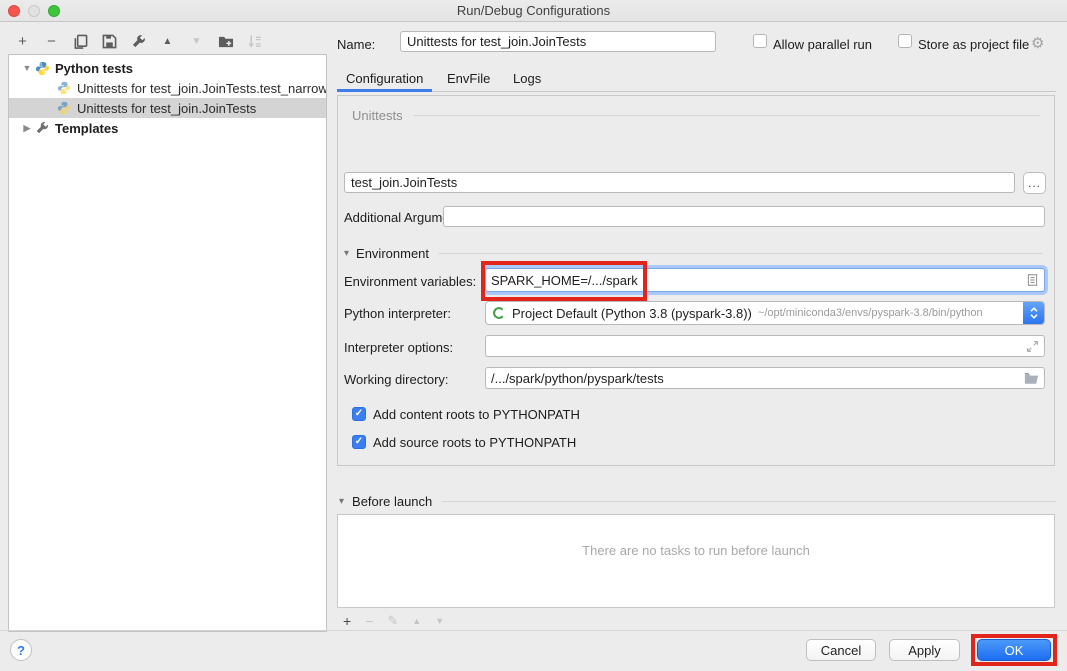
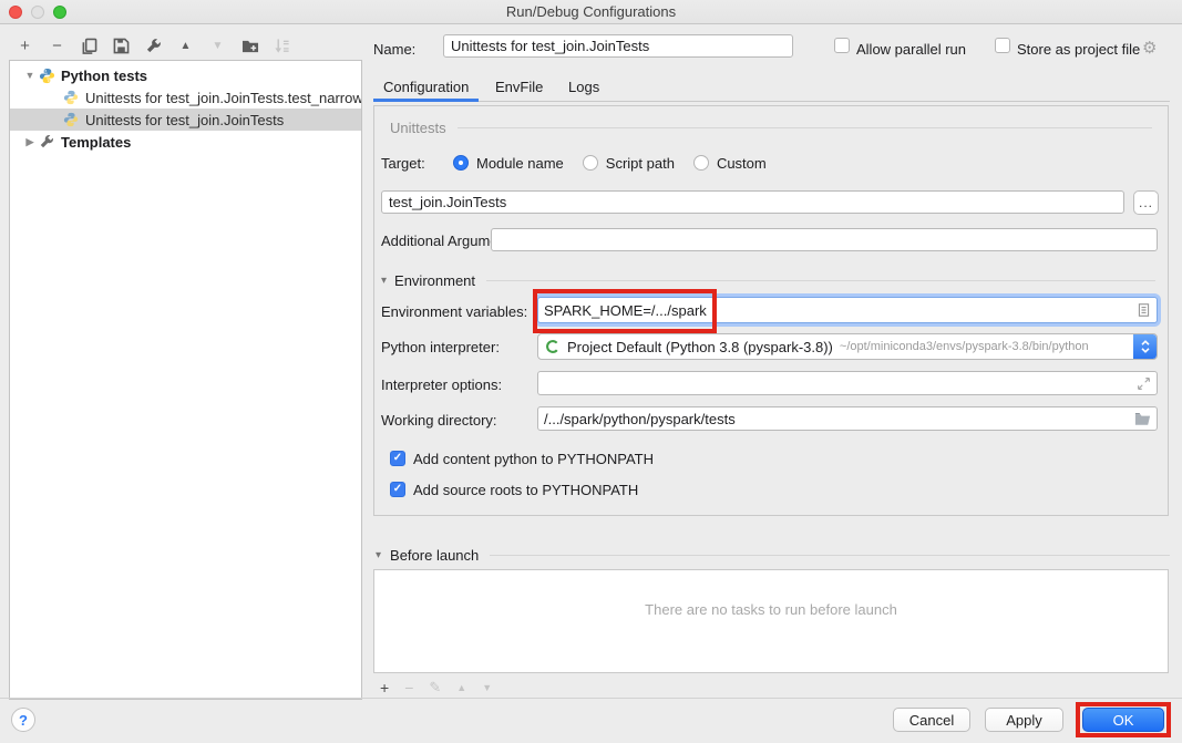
  Run/Debug Configurations
  +
  −
  ▲
  ▼
  ▼
  Python tests
  Unittests for test_join.JoinTests.test_narrow
  Unittests for test_join.JoinTests
  ▶
  Templates
  Name:
  Unittests for test_join.JoinTests
  Allow parallel run
  Store as project file
  ⚙
  Configuration
  EnvFile
  Logs
  Unittests
+ Target:
+ Module name
+ Script path
+ Custom
  test_join.JoinTests
  ...
  Additional Argum
  ▾
  Environment
  Environment variables:
  SPARK_HOME=/.../spark
  Python interpreter:
  Project Default (Python 3.8 (pyspark-3.8))
  ~/opt/miniconda3/envs/pyspark-3.8/bin/python
  Interpreter options:
  Working directory:
  /.../spark/python/pyspark/tests
  ✓
- Add content roots to PYTHONPATH
+ Add content python to PYTHONPATH
  ✓
  Add source roots to PYTHONPATH
  ▾
  Before launch
  There are no tasks to run before launch
  +
  −
  ✎
  ▲
  ▼
  ?
  Cancel
  Apply
  OK
